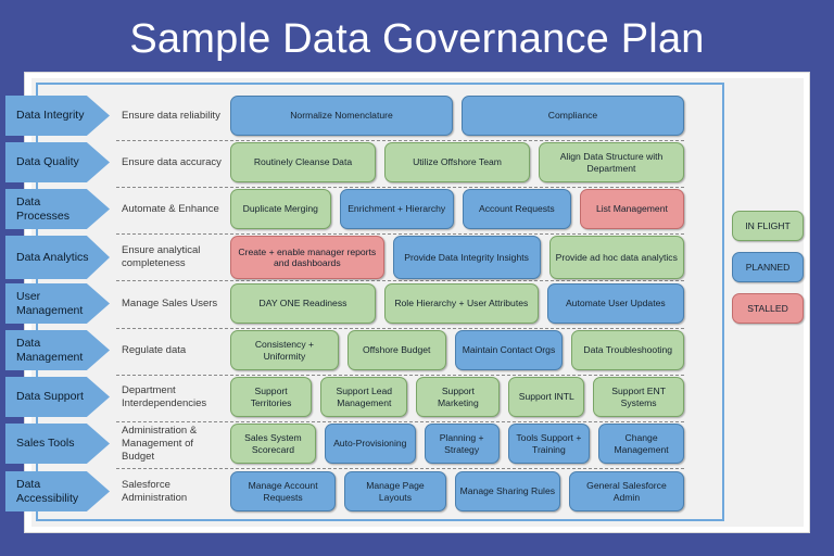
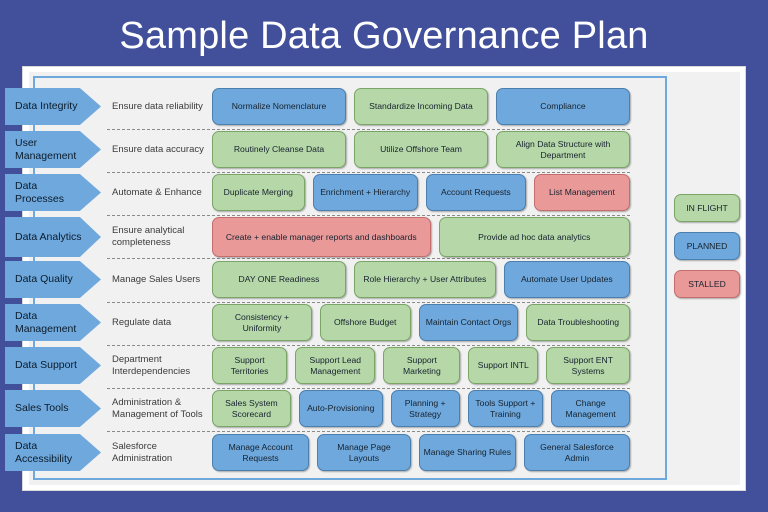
  Sample Data Governance Plan
  Data Integrity
  Ensure data reliability
  Normalize Nomenclature
+ Standardize Incoming Data
  Compliance
- Data Quality
+ User Management
  Ensure data accuracy
  Routinely Cleanse Data
  Utilize Offshore Team
  Align Data Structure with Department
  Data Processes
  Automate & Enhance
  Duplicate Merging
  Enrichment + Hierarchy
  Account Requests
  List Management
  Data Analytics
  Ensure analytical completeness
  Create + enable manager reports and dashboards
- Provide Data Integrity Insights
  Provide ad hoc data analytics
- User Management
+ Data Quality
  Manage Sales Users
  DAY ONE Readiness
  Role Hierarchy + User Attributes
  Automate User Updates
  Data Management
  Regulate data
  Consistency + Uniformity
  Offshore Budget
  Maintain Contact Orgs
  Data Troubleshooting
  Data Support
  Department Interdependencies
  Support Territories
  Support Lead Management
  Support Marketing
  Support INTL
  Support ENT Systems
  Sales Tools
- Administration & Management of Budget
+ Administration & Management of Tools
  Sales System Scorecard
  Auto-Provisioning
  Planning + Strategy
  Tools Support + Training
  Change Management
  Data Accessibility
  Salesforce Administration
  Manage Account Requests
  Manage Page Layouts
  Manage Sharing Rules
  General Salesforce Admin
  IN FLIGHT
  PLANNED
  STALLED
